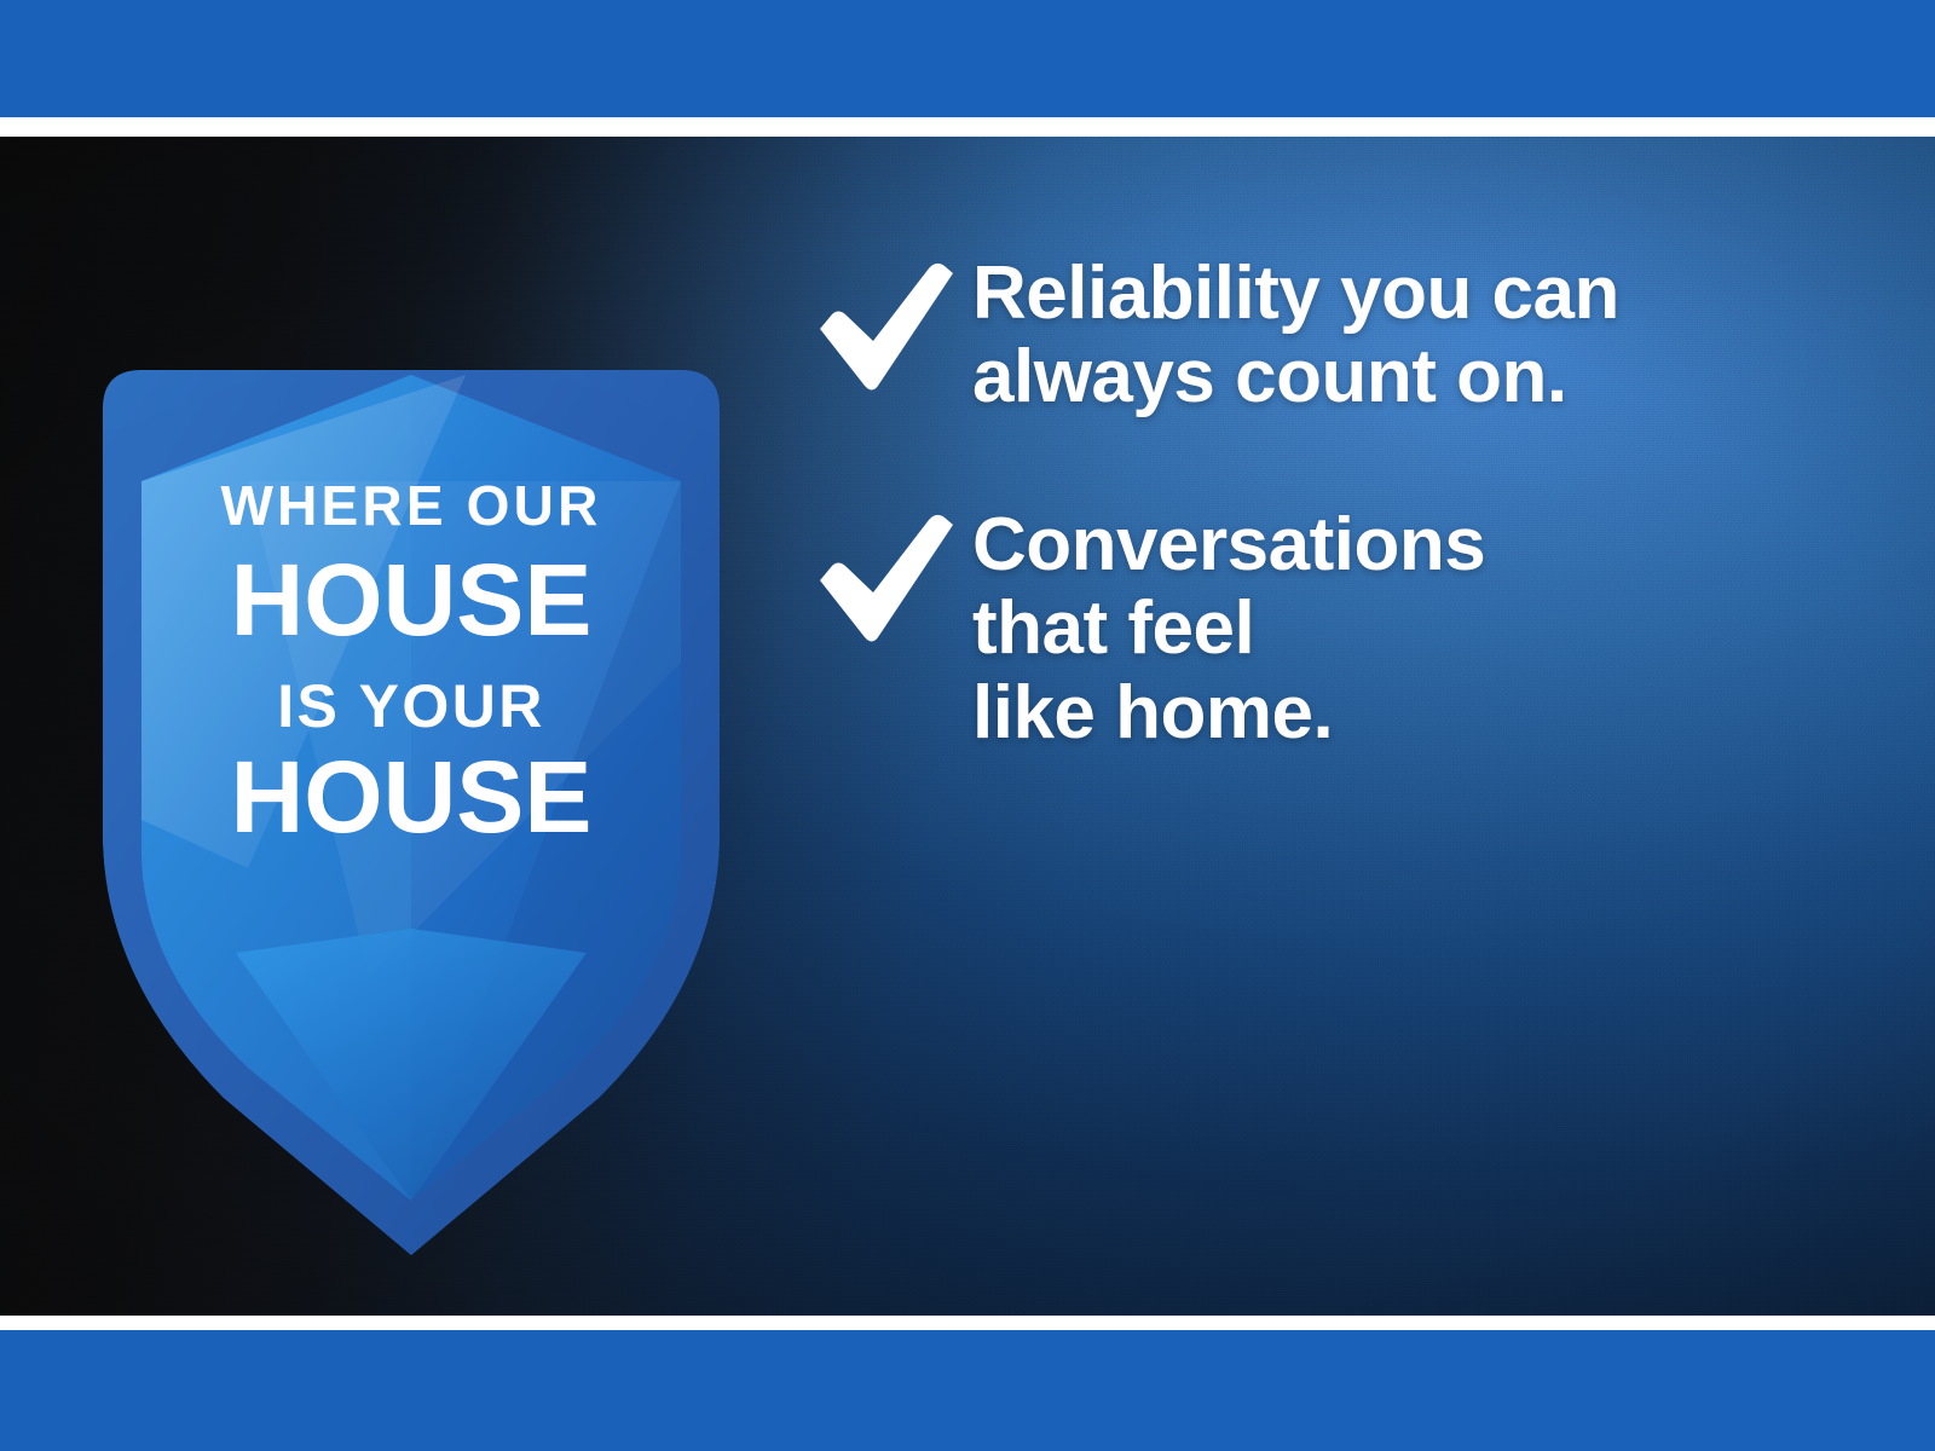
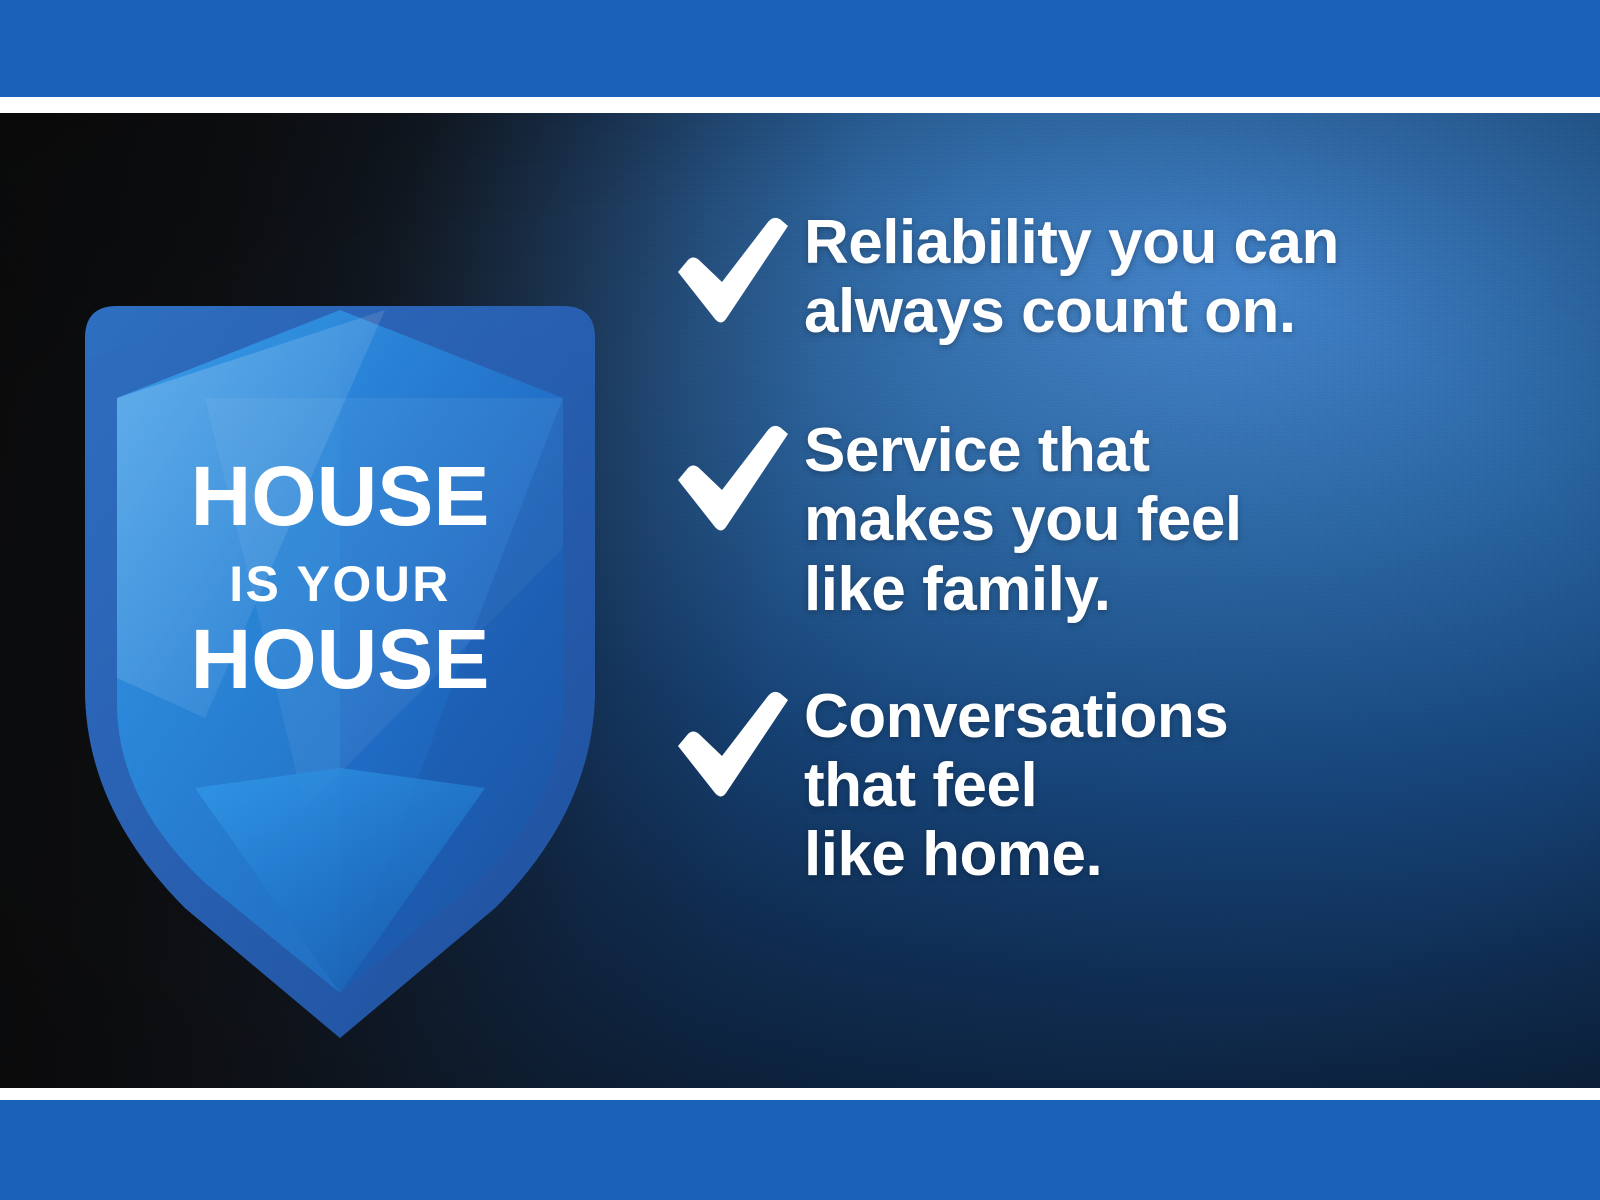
- WHERE OUR
  HOUSE
  IS YOUR
  HOUSE
  Reliability you can
  always count on.
+ Service that
+ makes you feel
+ like family.
  Conversations
  that feel
  like home.
